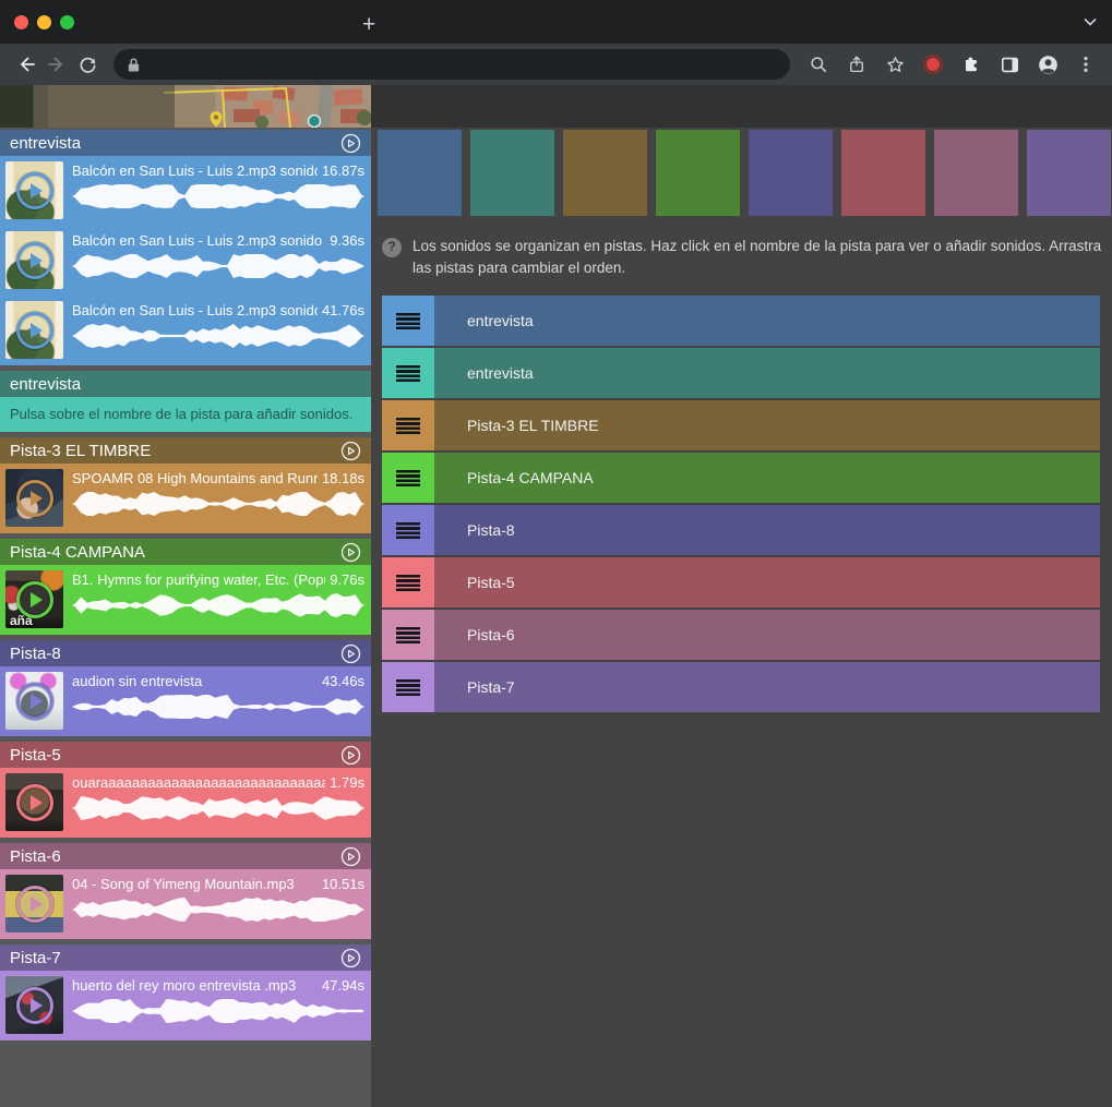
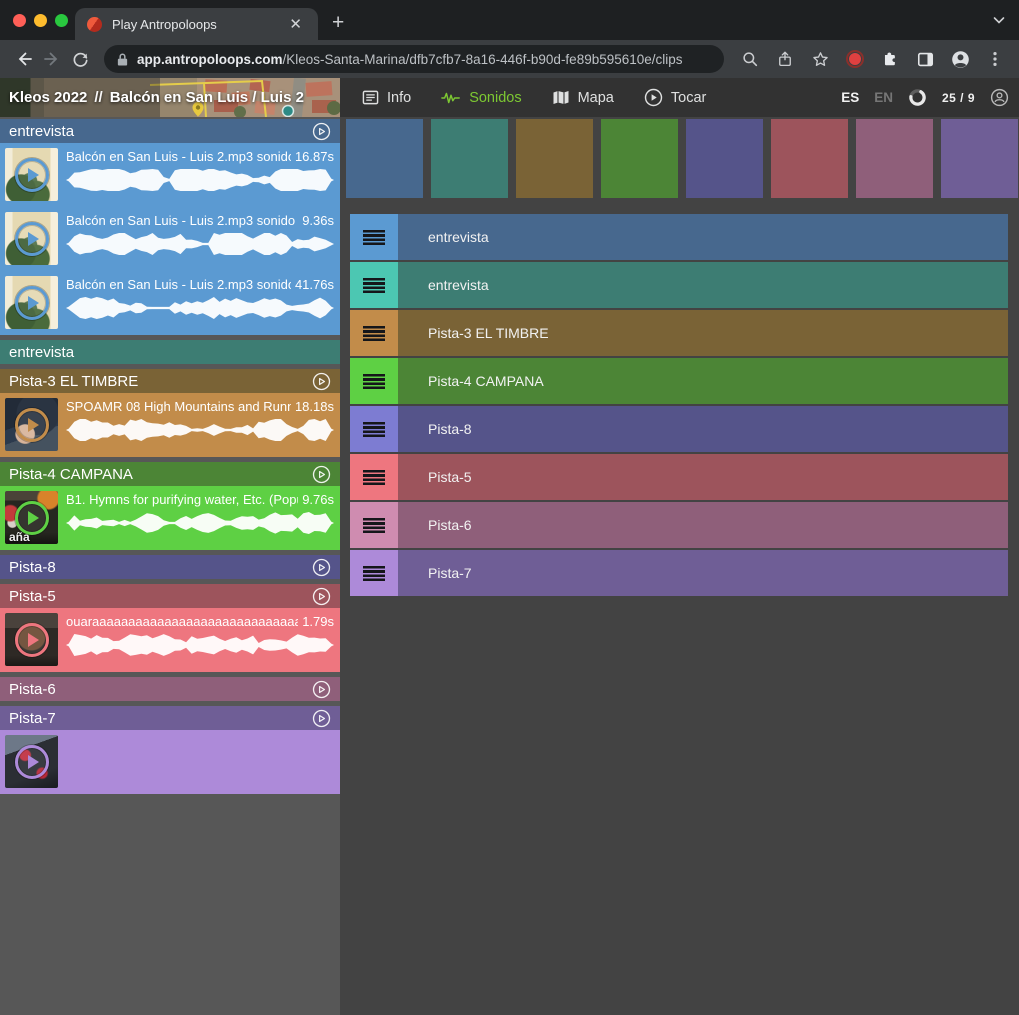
+ Play Antropoloops
+ ✕
  +
+ app.antropoloops.com/Kleos-Santa-Marina/dfb7cfb7-8a16-446f-b90d-fe89b595610e/clips
+ Kleos 2022
+ //
+ Balcón en San Luis / Luis 2
+ Info
+ Sonidos
+ Mapa
+ Tocar
+ ES
+ EN
+ 25 / 9
  entrevista
  Balcón en San Luis - Luis 2.mp3 sonid
  16.87s
  Balcón en San Luis - Luis 2.mp3 sonido
  9.36s
  Balcón en San Luis - Luis 2.mp3 sonid
  41.76s
  entrevista
- Pulsa sobre el nombre de la pista para añadir sonidos.
  Pista-3 EL TIMBRE
  SPOAMR 08 High Mountains and Runn
  18.18s
  Pista-4 CAMPANA
  aña
  B1. Hymns for purifying water, Etc. (Pop
  9.76s
  Pista-8
- audion sin entrevista
- 43.46s
  Pista-5
  ouaraaaaaaaaaaaaaaaaaaaaaaaaaaaaa
  1.79s
  Pista-6
- 04 - Song of Yimeng Mountain.mp3
- 10.51s
  Pista-7
- huerto del rey moro entrevista .mp3
- 47.94s
- ?
- Los sonidos se organizan en pistas. Haz click en el nombre de la pista para ver o añadir sonidos. Arrastra las pistas para cambiar el orden.
  entrevista
  entrevista
  Pista-3 EL TIMBRE
  Pista-4 CAMPANA
  Pista-8
  Pista-5
  Pista-6
  Pista-7
